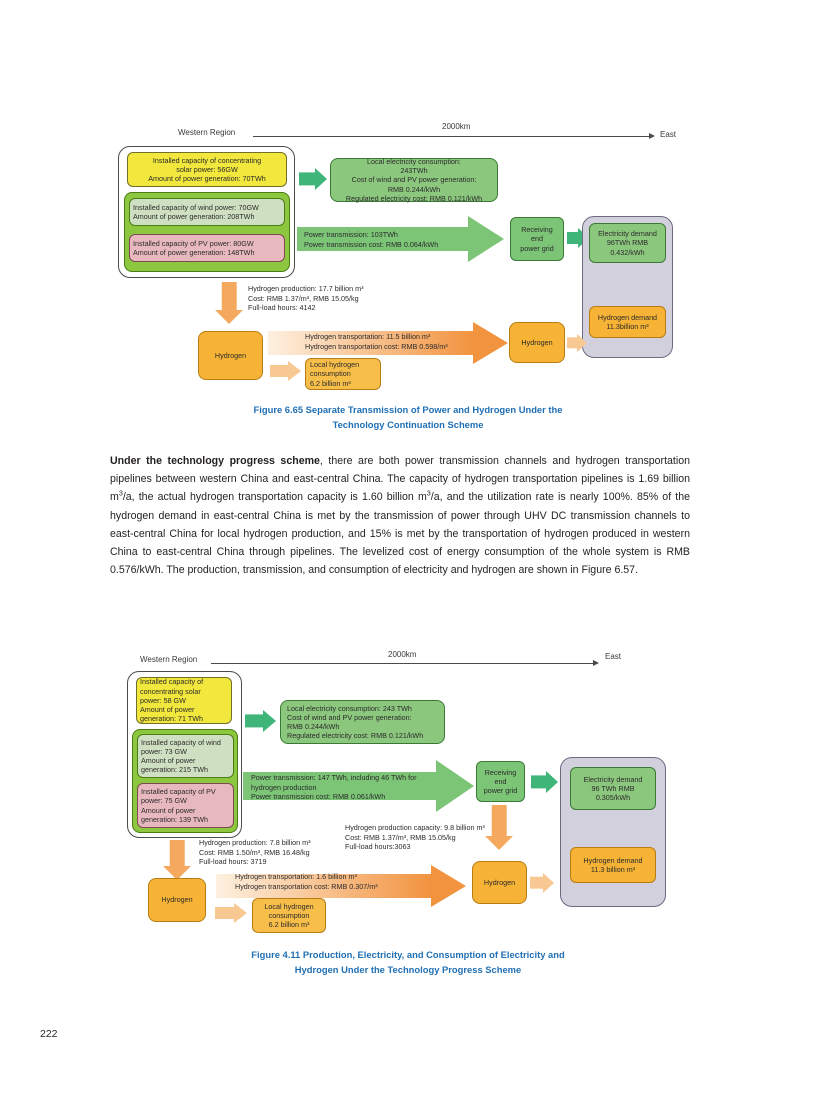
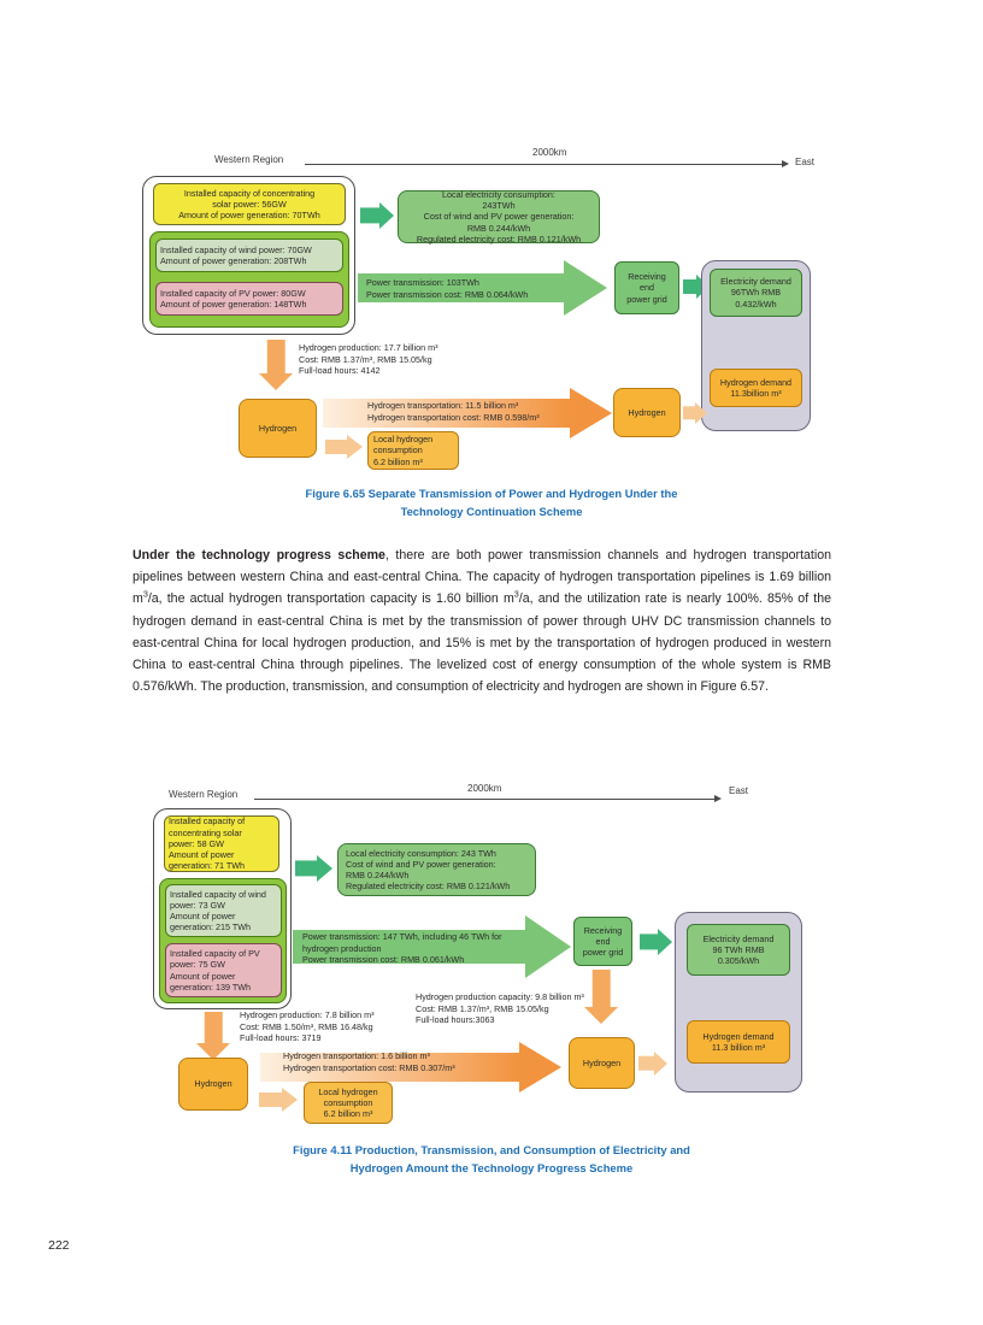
  Western Region
  2000km
  East
  Installed capacity of concentrating
  solar power: 56GW
  Amount of power generation: 70TWh
  Installed capacity of wind power: 70GW
  Amount of power generation: 208TWh
  Installed capacity of PV power: 80GW
  Amount of power generation: 148TWh
  Local electricity consumption:
  243TWh
  Cost of wind and PV power generation:
  RMB 0.244/kWh
  Regulated electricity cost: RMB 0.121/kWh
  Power transmission: 103TWh
  Power transmission cost: RMB 0.064/kWh
  Receiving
  end
  power grid
  Electricity demand
  96TWh RMB
  0.432/kWh
  Hydrogen demand
  11.3billion m³
  Hydrogen production: 17.7 billion m³
  Cost: RMB 1.37/m³, RMB 15.05/kg
  Full-load hours: 4142
  Hydrogen
  Hydrogen transportation: 11.5 billion m³
  Hydrogen transportation cost: RMB 0.598/m³
  Local hydrogen
  consumption
  6.2 billion m³
  Hydrogen
  Figure 6.65 Separate Transmission of Power and Hydrogen Under the
  Technology Continuation Scheme
  Under the technology progress scheme, there are both power transmission channels and hydrogen transportation pipelines between western China and east-central China. The capacity of hydrogen transportation pipelines is 1.69 billion m3/a, the actual hydrogen transportation capacity is 1.60 billion m3/a, and the utilization rate is nearly 100%. 85% of the hydrogen demand in east-central China is met by the transmission of power through UHV DC transmission channels to east-central China for local hydrogen production, and 15% is met by the transportation of hydrogen produced in western China to east-central China through pipelines. The levelized cost of energy consumption of the whole system is RMB 0.576/kWh. The production, transmission, and consumption of electricity and hydrogen are shown in Figure 6.57.
  Western Region
  2000km
  East
  Installed capacity of
  concentrating solar
  power: 58 GW
  Amount of power
  generation: 71 TWh
  Installed capacity of wind
  power: 73 GW
  Amount of power
  generation: 215 TWh
  Installed capacity of PV
  power: 75 GW
  Amount of power
  generation: 139 TWh
  Local electricity consumption: 243 TWh
  Cost of wind and PV power generation:
  RMB 0.244/kWh
  Regulated electricity cost: RMB 0.121/kWh
  Power transmission: 147 TWh, including 46 TWh for
  hydrogen production
  Power transmission cost: RMB 0.061/kWh
  Receiving
  end
  power grid
  Electricity demand
  96 TWh RMB
  0.305/kWh
  Hydrogen demand
  11.3 billion m³
  Hydrogen production: 7.8 billion m³
  Cost: RMB 1.50/m³, RMB 16.48/kg
  Full-load hours: 3719
  Hydrogen
  Hydrogen production capacity: 9.8 billion m³
  Cost: RMB 1.37/m³, RMB 15.05/kg
  Full-load hours:3063
  Hydrogen transportation: 1.6 billion m³
  Hydrogen transportation cost: RMB 0.307/m³
  Local hydrogen
  consumption
  6.2 billion m³
  Hydrogen
- Figure 4.11 Production, Electricity, and Consumption of Electricity and
+ Figure 4.11 Production, Transmission, and Consumption of Electricity and
- Hydrogen Under the Technology Progress Scheme
+ Hydrogen Amount the Technology Progress Scheme
  222
